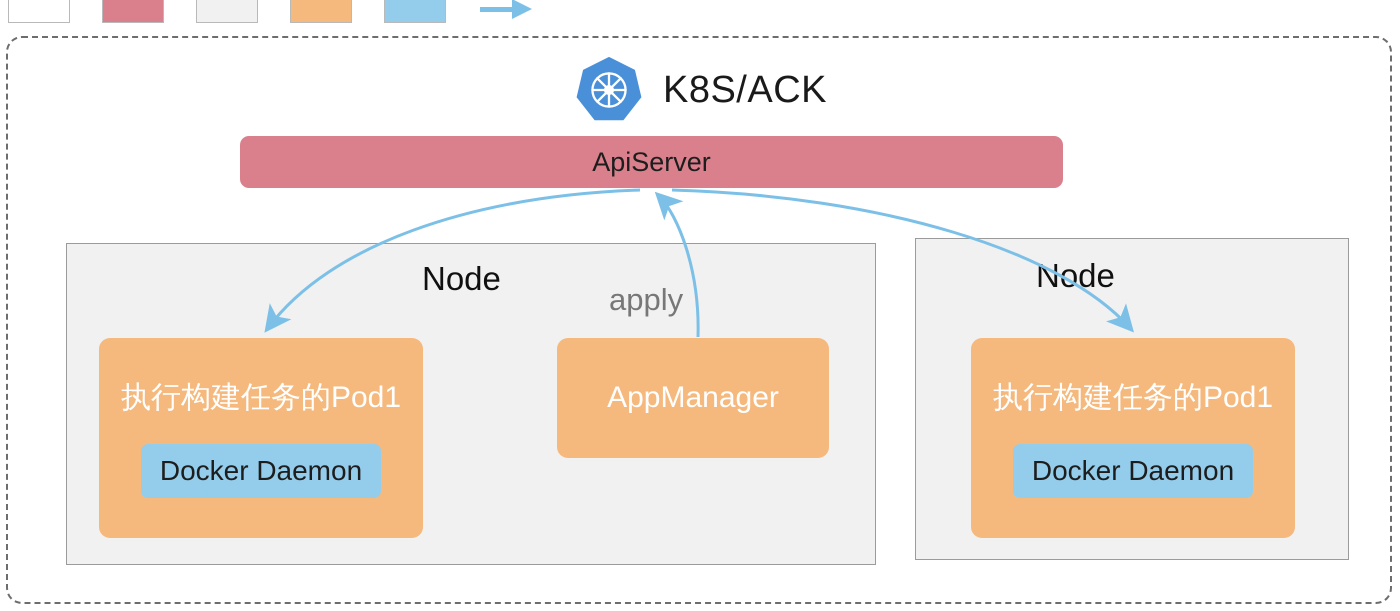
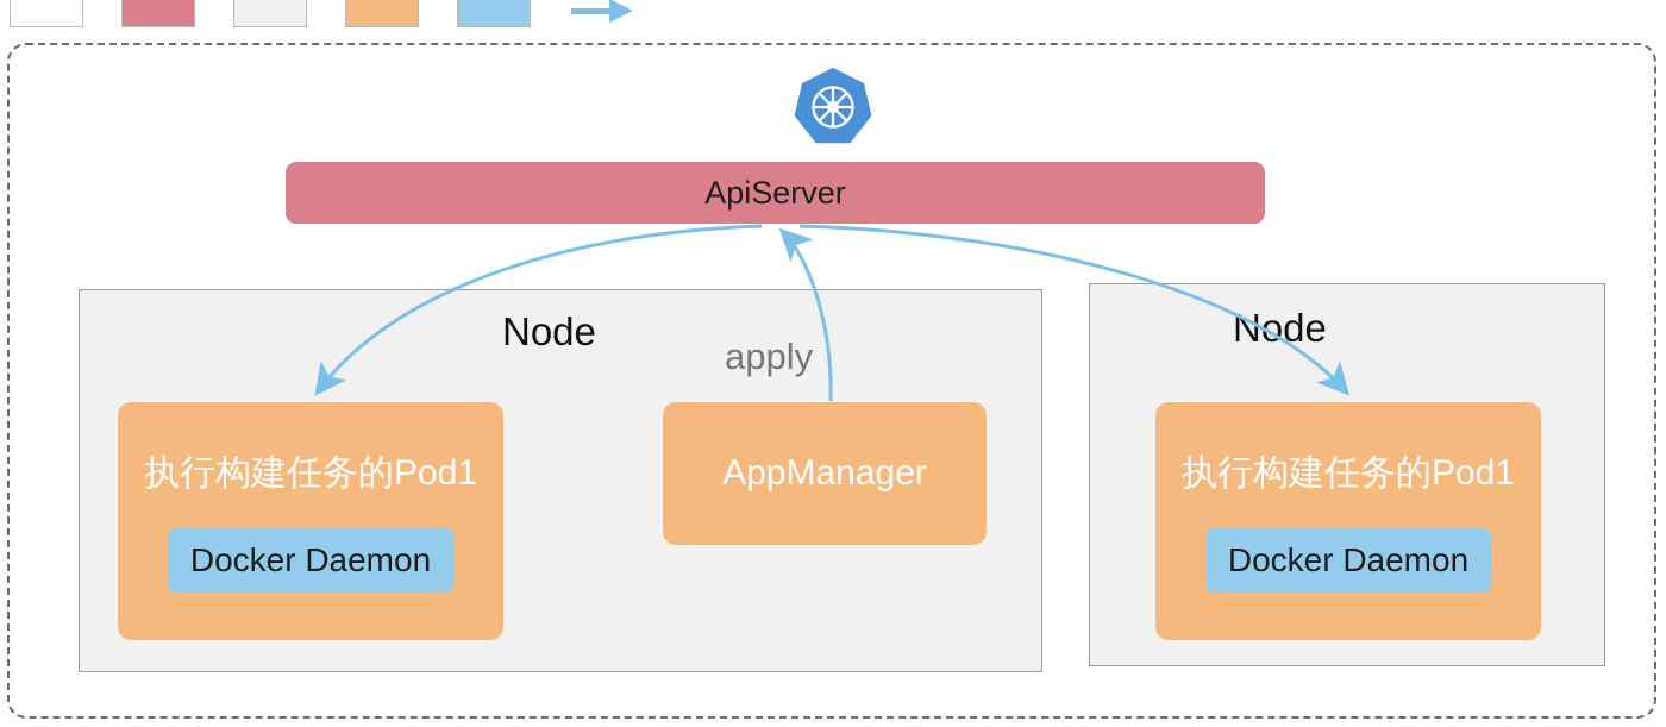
- K8S/ACK
  ApiServer
  Node
  执行构建任务的Pod1
  Docker Daemon
  AppManager
  apply
  Node
  执行构建任务的Pod1
  Docker Daemon
